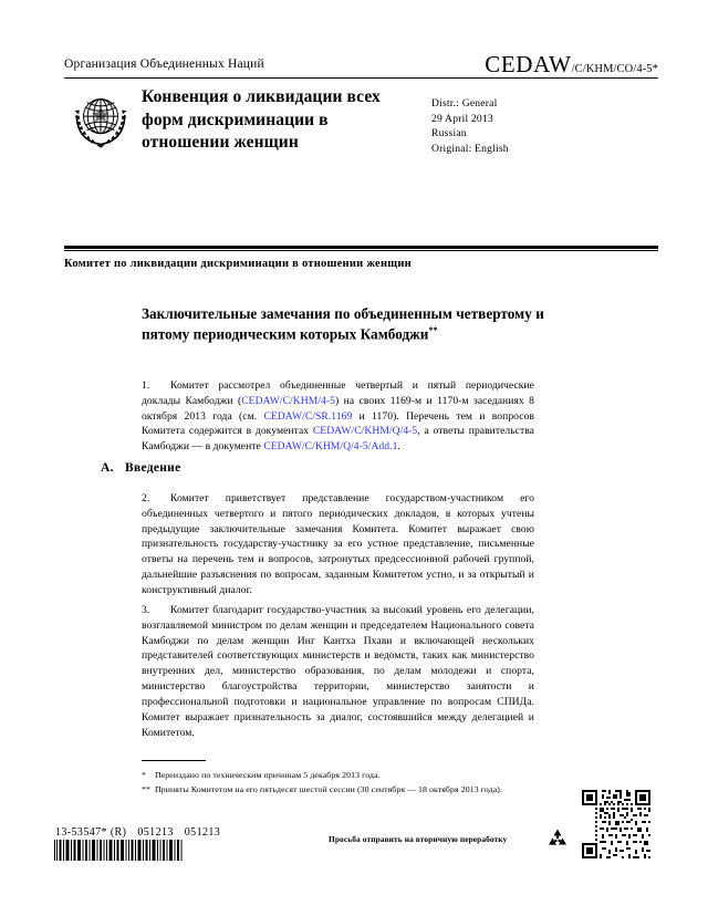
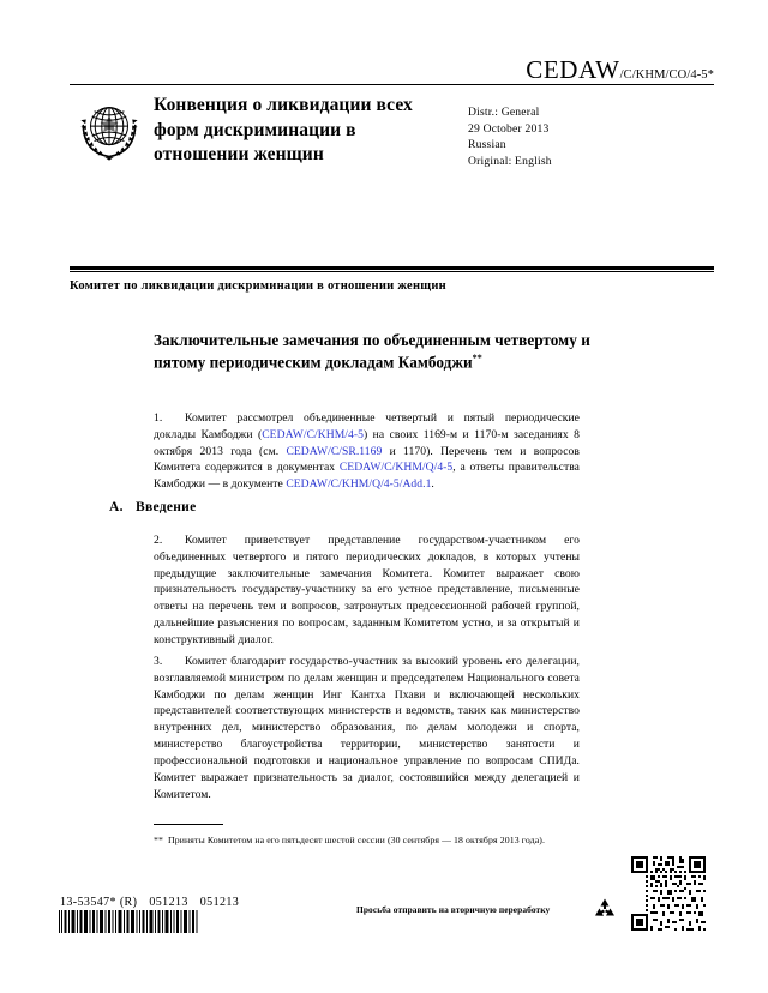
- Организация Объединенных Наций
  CEDAW/C/KHM/CO/4-5*
  Конвенция о ликвидации всех форм дискриминации в отношении женщин
  Distr.: General
- 29 April 2013
+ 29 October 2013
  Russian
  Original: English
  Комитет по ликвидации дискриминации в отношении женщин
- Заключительные замечания по объединенным четвертому и пятому периодическим которых Камбоджи**
+ Заключительные замечания по объединенным четвертому и пятому периодическим докладам Камбоджи**
  1. Комитет рассмотрел объединенные четвертый и пятый периодические доклады Камбоджи (CEDAW/C/KHM/4-5) на своих 1169-м и 1170-м заседаниях 8 октября 2013 года (см. CEDAW/C/SR.1169 и 1170). Перечень тем и вопросов Комитета содержится в документах CEDAW/C/KHM/Q/4-5, а ответы правительства Камбоджи — в документе CEDAW/C/KHM/Q/4-5/Add.1.
  A. Введение
  2. Комитет приветствует представление государством-участником его объединенных четвертого и пятого периодических докладов, в которых учтены предыдущие заключительные замечания Комитета. Комитет выражает свою признательность государству-участнику за его устное представление, письменные ответы на перечень тем и вопросов, затронутых предсессионной рабочей группой, дальнейшие разъяснения по вопросам, заданным Комитетом устно, и за открытый и конструктивный диалог.
  3. Комитет благодарит государство-участник за высокий уровень его делегации, возглавляемой министром по делам женщин и председателем Национального совета Камбоджи по делам женщин Инг Кантха Пхави и включающей нескольких представителей соответствующих министерств и ведомств, таких как министерство внутренних дел, министерство образования, по делам молодежи и спорта, министерство благоустройства территории, министерство занятости и профессиональной подготовки и национальное управление по вопросам СПИДа. Комитет выражает признательность за диалог, состоявшийся между делегацией и Комитетом.
- *
- Переиздано по техническим причинам 5 декабря 2013 года.
  **
  Приняты Комитетом на его пятьдесят шестой сессии (30 сентября — 18 октября 2013 года).
  13-53547* (R) 051213 051213
  Просьба отправить на вторичную переработку
